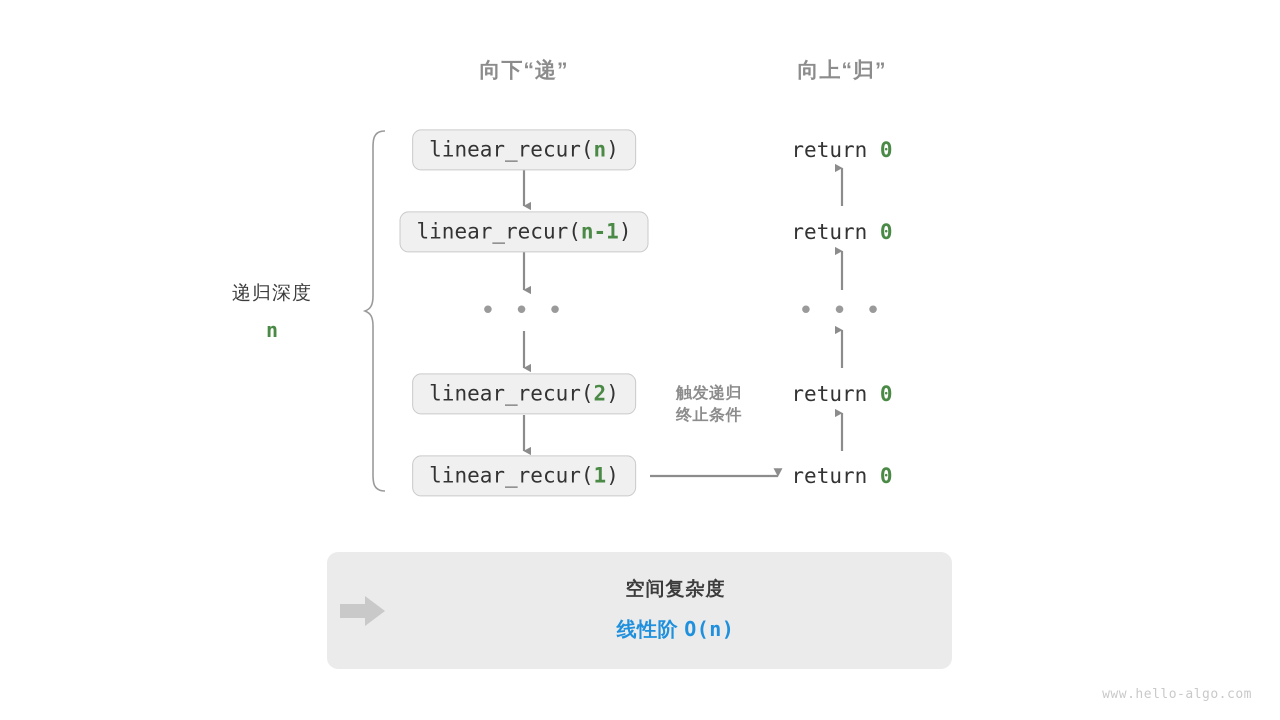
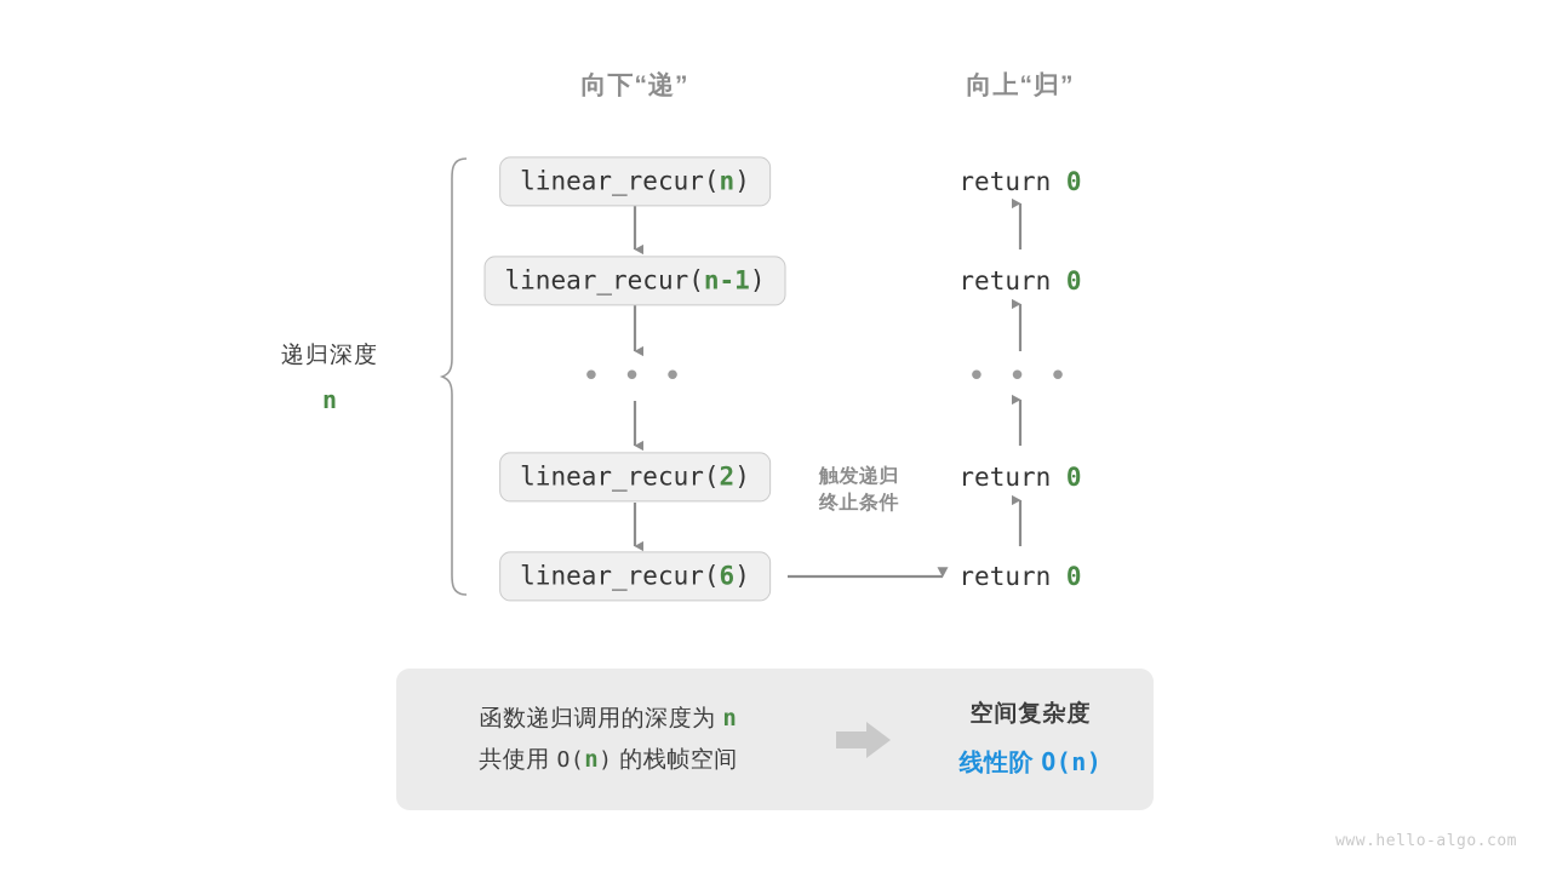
  向下“递”
  向上“归”
  递归深度
  n
  linear_recur(n)
  linear_recur(n-1)
  • • •
  linear_recur(2)
- linear_recur(1)
+ linear_recur(6)
  return 0
  return 0
  • • •
  return 0
  return 0
  触发递归
  终止条件
+ 函数递归调用的深度为 n
+ 共使用 O(n) 的栈帧空间
  空间复杂度
  线性阶 O(n)
  www.hello-algo.com
